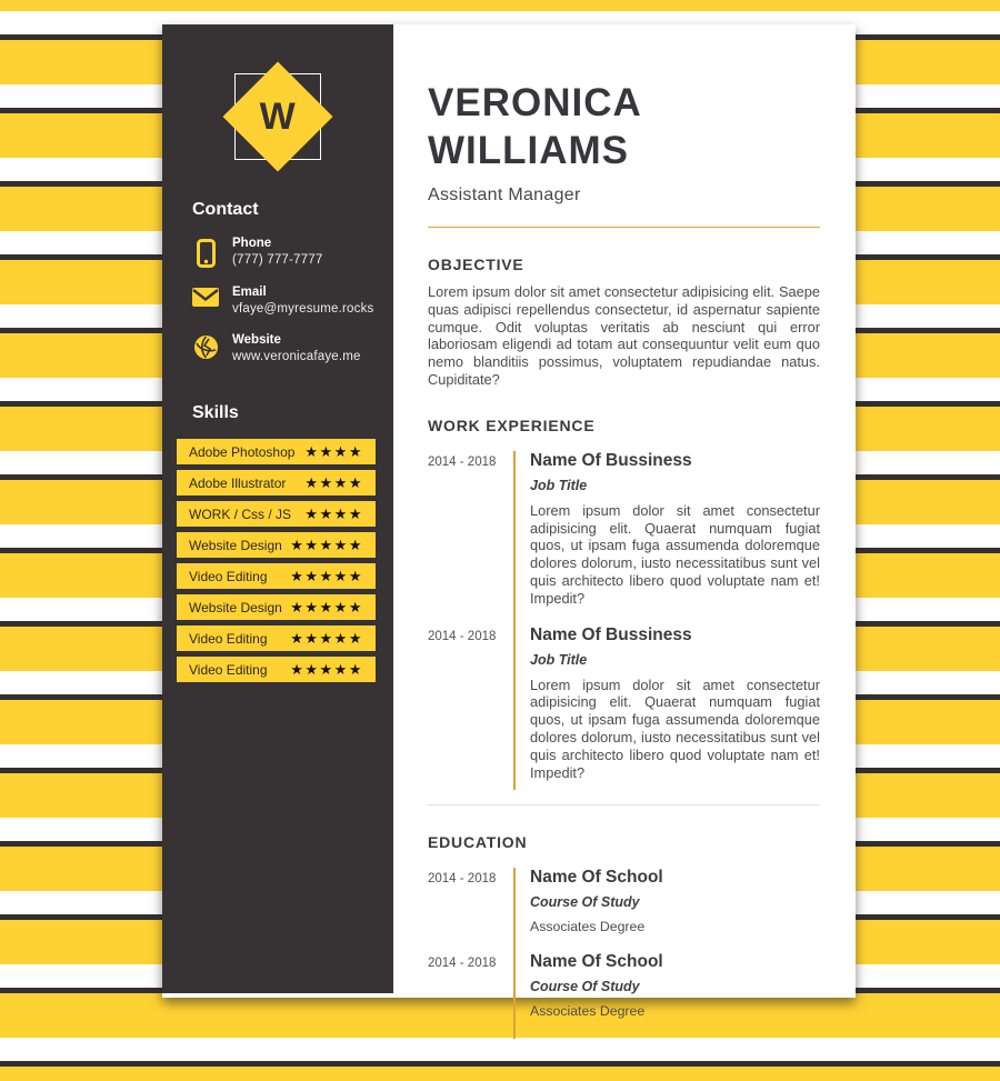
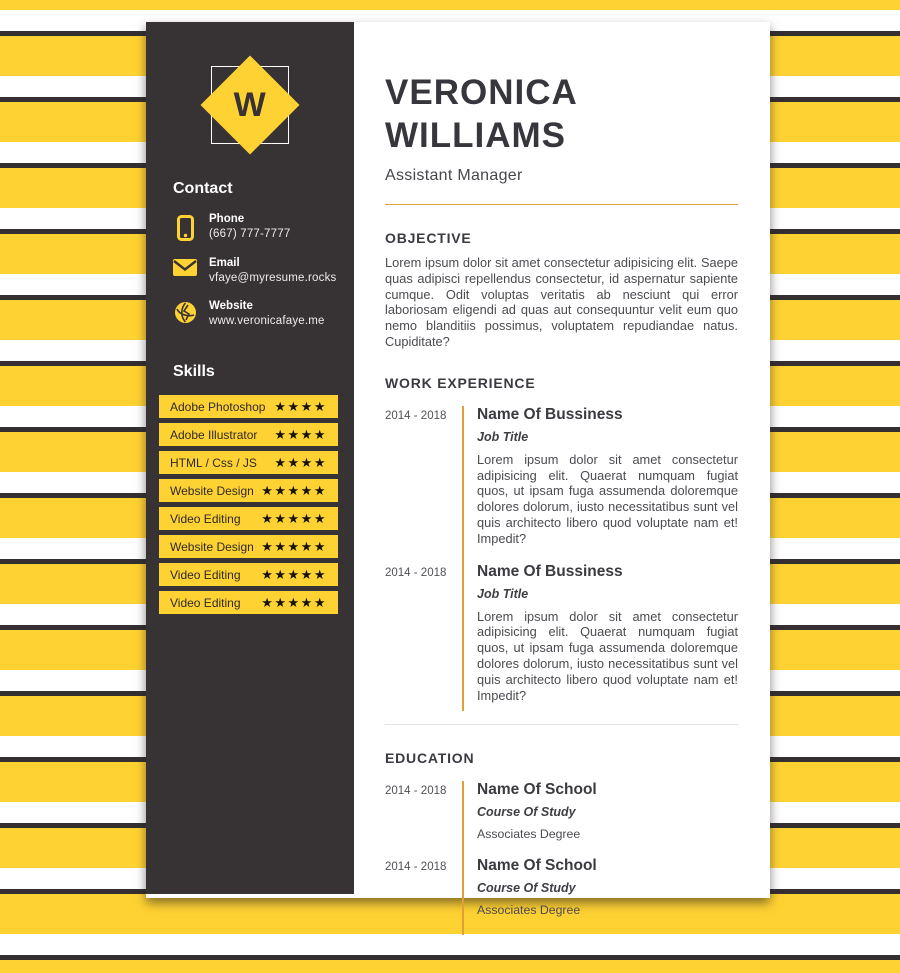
  Contact
  Phone
- (777) 777-7777
+ (667) 777-7777
  Email
  vfaye@myresume.rocks
  Website
  www.veronicafaye.me
  Skills
  Adobe Photoshop
  ★★★★
  Adobe Illustrator
  ★★★★
- WORK / Css / JS
+ HTML / Css / JS
  ★★★★
  Website Design
  ★★★★★
  Video Editing
  ★★★★★
  Website Design
  ★★★★★
  Video Editing
  ★★★★★
  Video Editing
  ★★★★★
  VERONICA
  WILLIAMS
  Assistant Manager
  OBJECTIVE
- Lorem ipsum dolor sit amet consectetur adipisicing elit. Saepe quas adipisci repellendus consectetur, id aspernatur sapiente cumque. Odit voluptas veritatis ab nesciunt qui error laboriosam eligendi ad totam aut consequuntur velit eum quo nemo blanditiis possimus, voluptatem repudiandae natus. Cupiditate?
+ Lorem ipsum dolor sit amet consectetur adipisicing elit. Saepe quas adipisci repellendus consectetur, id aspernatur sapiente cumque. Odit voluptas veritatis ab nesciunt qui error laboriosam eligendi ad quas aut consequuntur velit eum quo nemo blanditiis possimus, voluptatem repudiandae natus. Cupiditate?
  WORK EXPERIENCE
  2014 - 2018
  Name Of Bussiness
  Job Title
  Lorem ipsum dolor sit amet consectetur adipisicing elit. Quaerat numquam fugiat quos, ut ipsam fuga assumenda doloremque dolores dolorum, iusto necessitatibus sunt vel quis architecto libero quod voluptate nam et! Impedit?
  2014 - 2018
  Name Of Bussiness
  Job Title
  Lorem ipsum dolor sit amet consectetur adipisicing elit. Quaerat numquam fugiat quos, ut ipsam fuga assumenda doloremque dolores dolorum, iusto necessitatibus sunt vel quis architecto libero quod voluptate nam et! Impedit?
  EDUCATION
  2014 - 2018
  Name Of School
  Course Of Study
  Associates Degree
  2014 - 2018
  Name Of School
  Course Of Study
  Associates Degree
